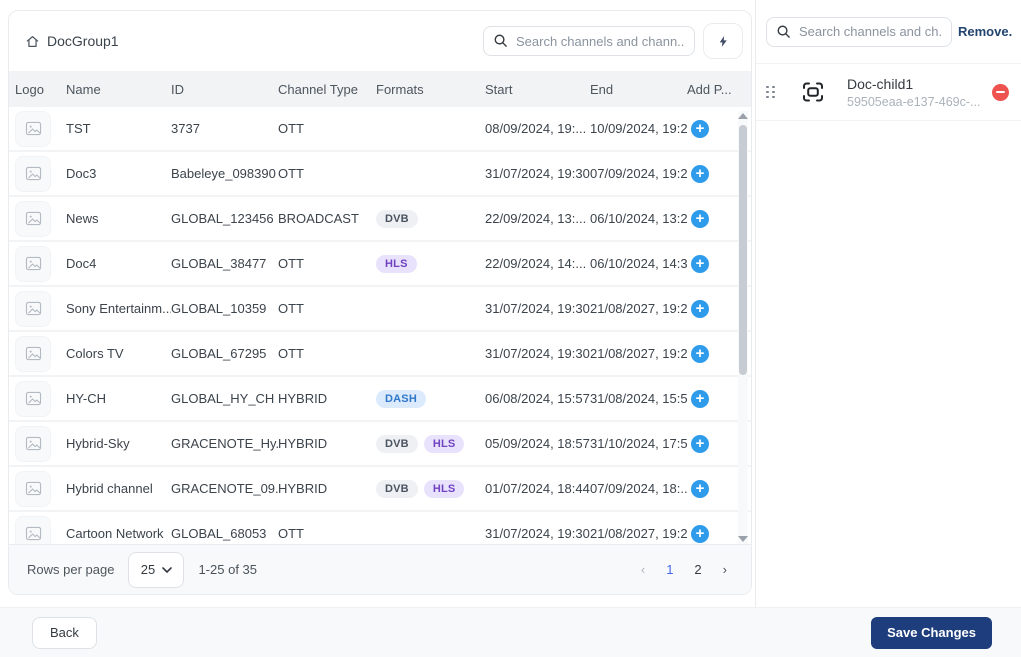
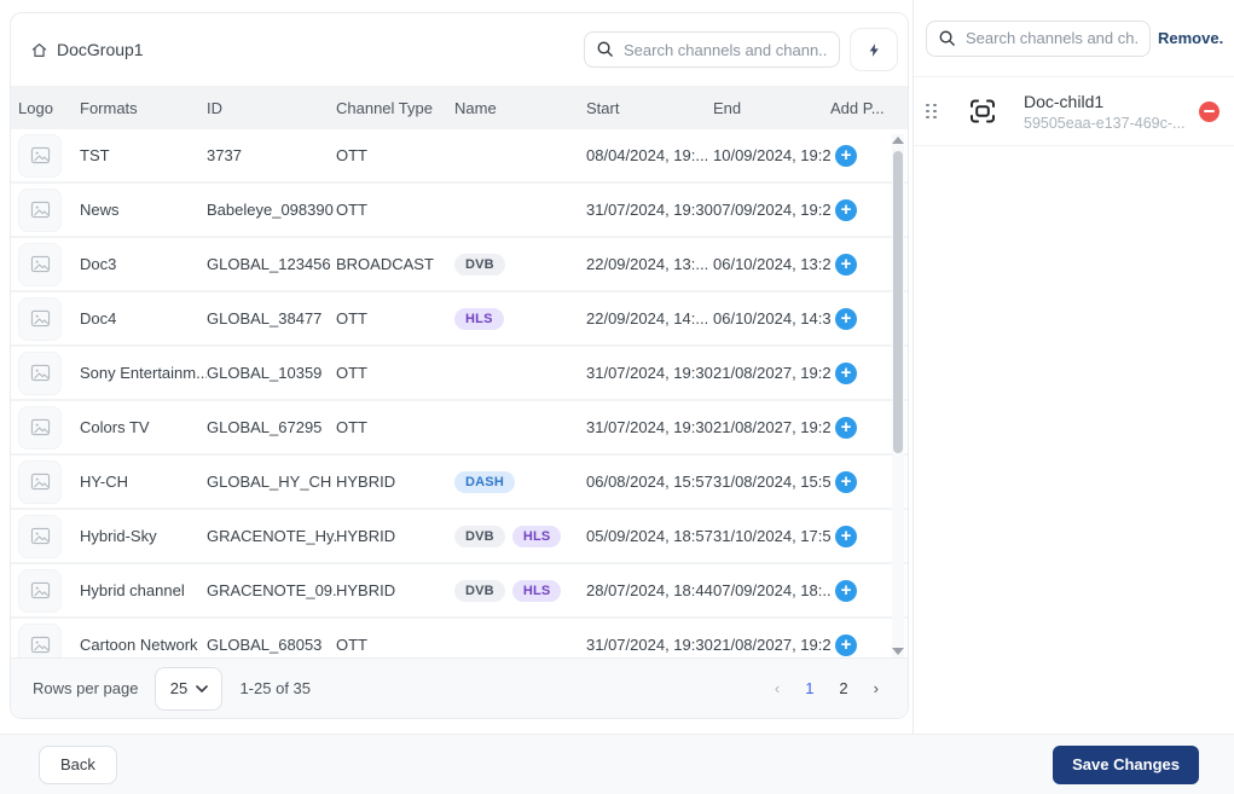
  DocGroup1
  Search channels and chann..
  Logo
- Name
+ Formats
  ID
  Channel Type
- Formats
+ Name
  Start
  End
  Add P...
  TST
  3737
  OTT
- 08/09/2024, 19:...
+ 08/04/2024, 19:...
  10/09/2024, 19:2
  +
- Doc3
+ News
  Babeleye_098390
  OTT
  31/07/2024, 19:30
  07/09/2024, 19:2
  +
- News
+ Doc3
  GLOBAL_123456
  BROADCAST
  DVB
  22/09/2024, 13:...
  06/10/2024, 13:2
  +
  Doc4
  GLOBAL_38477
  OTT
  HLS
  22/09/2024, 14:...
  06/10/2024, 14:3
  +
  Sony Entertainm..
  GLOBAL_10359
  OTT
  31/07/2024, 19:30
  21/08/2027, 19:2
  +
  Colors TV
  GLOBAL_67295
  OTT
  31/07/2024, 19:30
  21/08/2027, 19:2
  +
  HY-CH
  GLOBAL_HY_CH
  HYBRID
  DASH
  06/08/2024, 15:57
  31/08/2024, 15:5
  +
  Hybrid-Sky
  GRACENOTE_Hy.
  HYBRID
  DVB HLS
  05/09/2024, 18:57
  31/10/2024, 17:5
  +
  Hybrid channel
  GRACENOTE_09.
  HYBRID
  DVB HLS
- 01/07/2024, 18:44
+ 28/07/2024, 18:44
  07/09/2024, 18:..
  +
  Cartoon Network
  GLOBAL_68053
  OTT
  31/07/2024, 19:30
  21/08/2027, 19:2
  +
  Rows per page
  25
  1-25 of 35
  ‹
  1
  2
  ›
  Search channels and ch.
  Remove.
  Doc-child1
  59505eaa-e137-469c-...
  Back
  Save Changes
